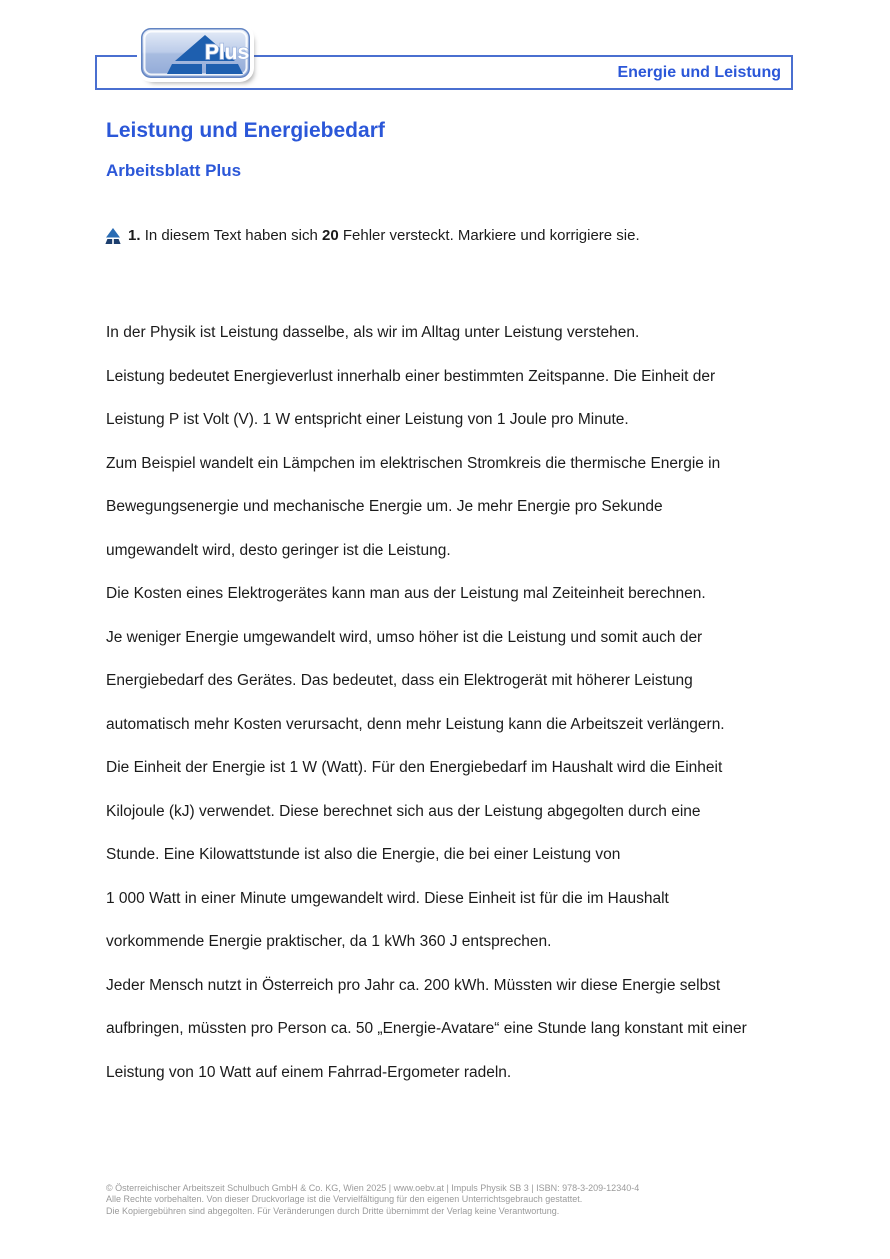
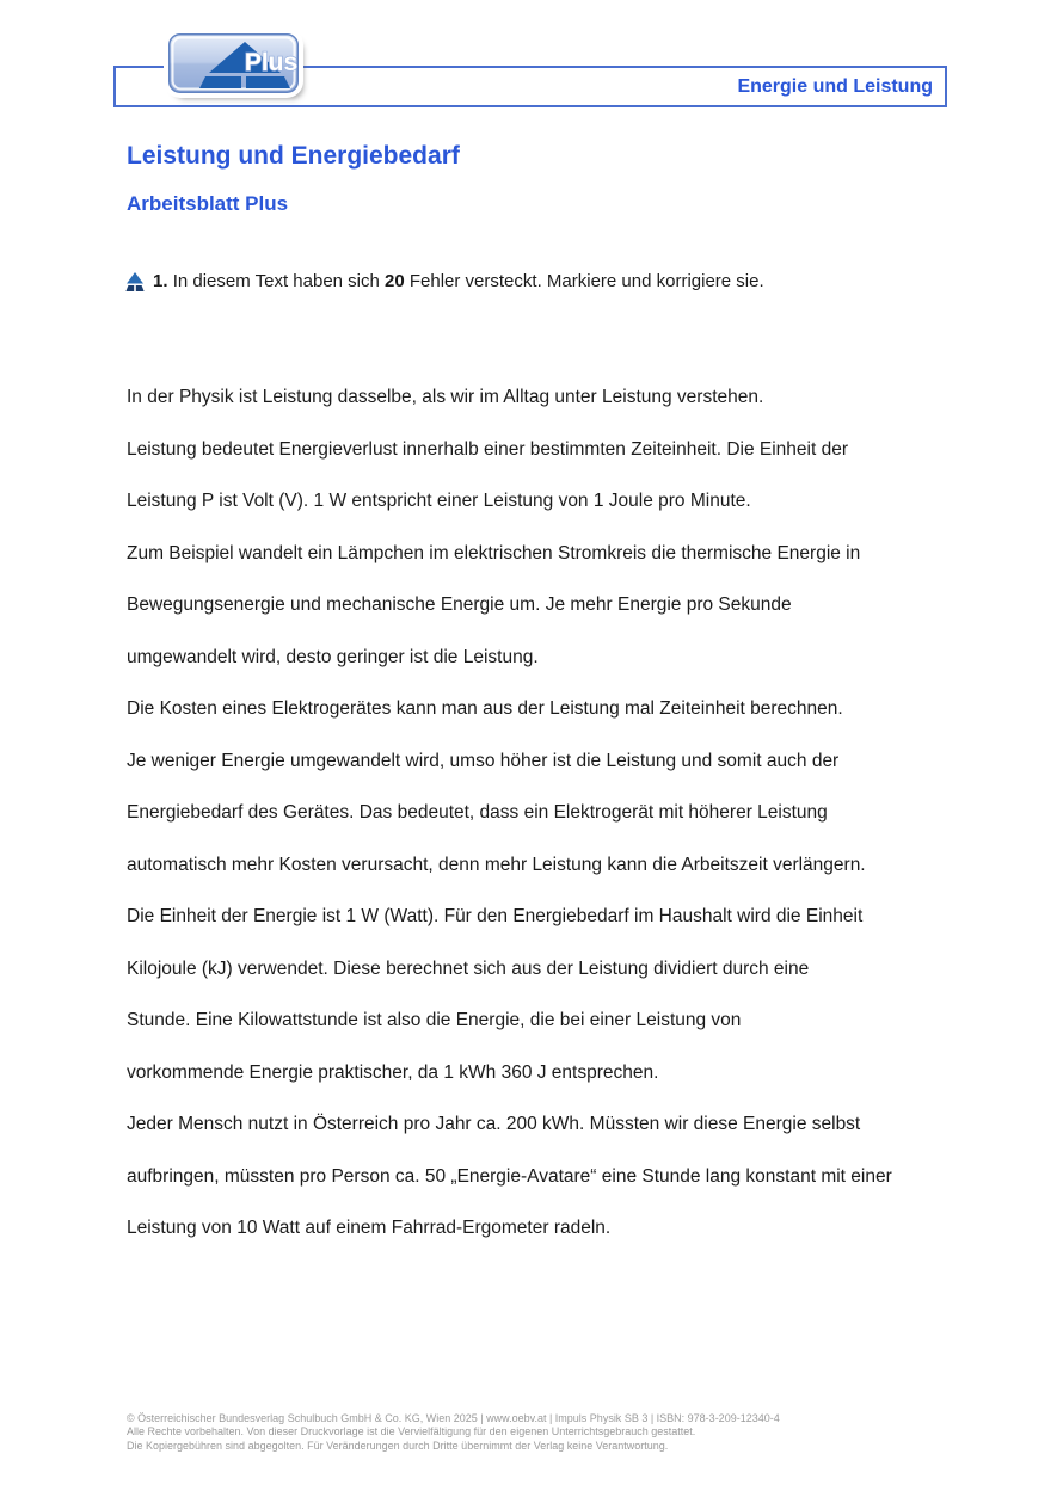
  Energie und Leistung
  Plus
  Leistung und Energiebedarf
  Arbeitsblatt Plus
  1. In diesem Text haben sich 20 Fehler versteckt. Markiere und korrigiere sie.
  In der Physik ist Leistung dasselbe, als wir im Alltag unter Leistung verstehen.
- Leistung bedeutet Energieverlust innerhalb einer bestimmten Zeitspanne. Die Einheit der
+ Leistung bedeutet Energieverlust innerhalb einer bestimmten Zeiteinheit. Die Einheit der
  Leistung P ist Volt (V). 1 W entspricht einer Leistung von 1 Joule pro Minute.
  Zum Beispiel wandelt ein Lämpchen im elektrischen Stromkreis die thermische Energie in
  Bewegungsenergie und mechanische Energie um. Je mehr Energie pro Sekunde
  umgewandelt wird, desto geringer ist die Leistung.
  Die Kosten eines Elektrogerätes kann man aus der Leistung mal Zeiteinheit berechnen.
  Je weniger Energie umgewandelt wird, umso höher ist die Leistung und somit auch der
  Energiebedarf des Gerätes. Das bedeutet, dass ein Elektrogerät mit höherer Leistung
  automatisch mehr Kosten verursacht, denn mehr Leistung kann die Arbeitszeit verlängern.
  Die Einheit der Energie ist 1 W (Watt). Für den Energiebedarf im Haushalt wird die Einheit
- Kilojoule (kJ) verwendet. Diese berechnet sich aus der Leistung abgegolten durch eine
+ Kilojoule (kJ) verwendet. Diese berechnet sich aus der Leistung dividiert durch eine
  Stunde. Eine Kilowattstunde ist also die Energie, die bei einer Leistung von
- 1 000 Watt in einer Minute umgewandelt wird. Diese Einheit ist für die im Haushalt
  vorkommende Energie praktischer, da 1 kWh 360 J entsprechen.
  Jeder Mensch nutzt in Österreich pro Jahr ca. 200 kWh. Müssten wir diese Energie selbst
  aufbringen, müssten pro Person ca. 50 „Energie-Avatare“ eine Stunde lang konstant mit einer
  Leistung von 10 Watt auf einem Fahrrad-Ergometer radeln.
- © Österreichischer Arbeitszeit Schulbuch GmbH & Co. KG, Wien 2025 | www.oebv.at | Impuls Physik SB 3 | ISBN: 978-3-209-12340-4
+ © Österreichischer Bundesverlag Schulbuch GmbH & Co. KG, Wien 2025 | www.oebv.at | Impuls Physik SB 3 | ISBN: 978-3-209-12340-4
  Alle Rechte vorbehalten. Von dieser Druckvorlage ist die Vervielfältigung für den eigenen Unterrichtsgebrauch gestattet.
  Die Kopiergebühren sind abgegolten. Für Veränderungen durch Dritte übernimmt der Verlag keine Verantwortung.
